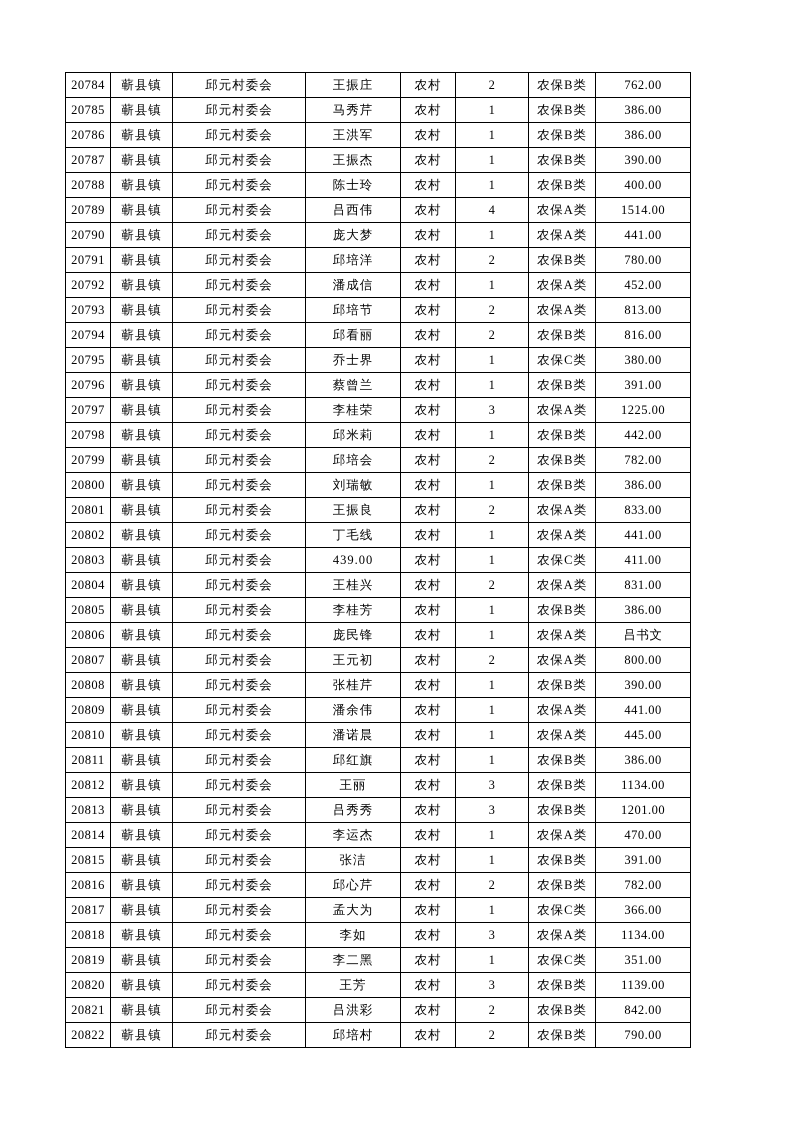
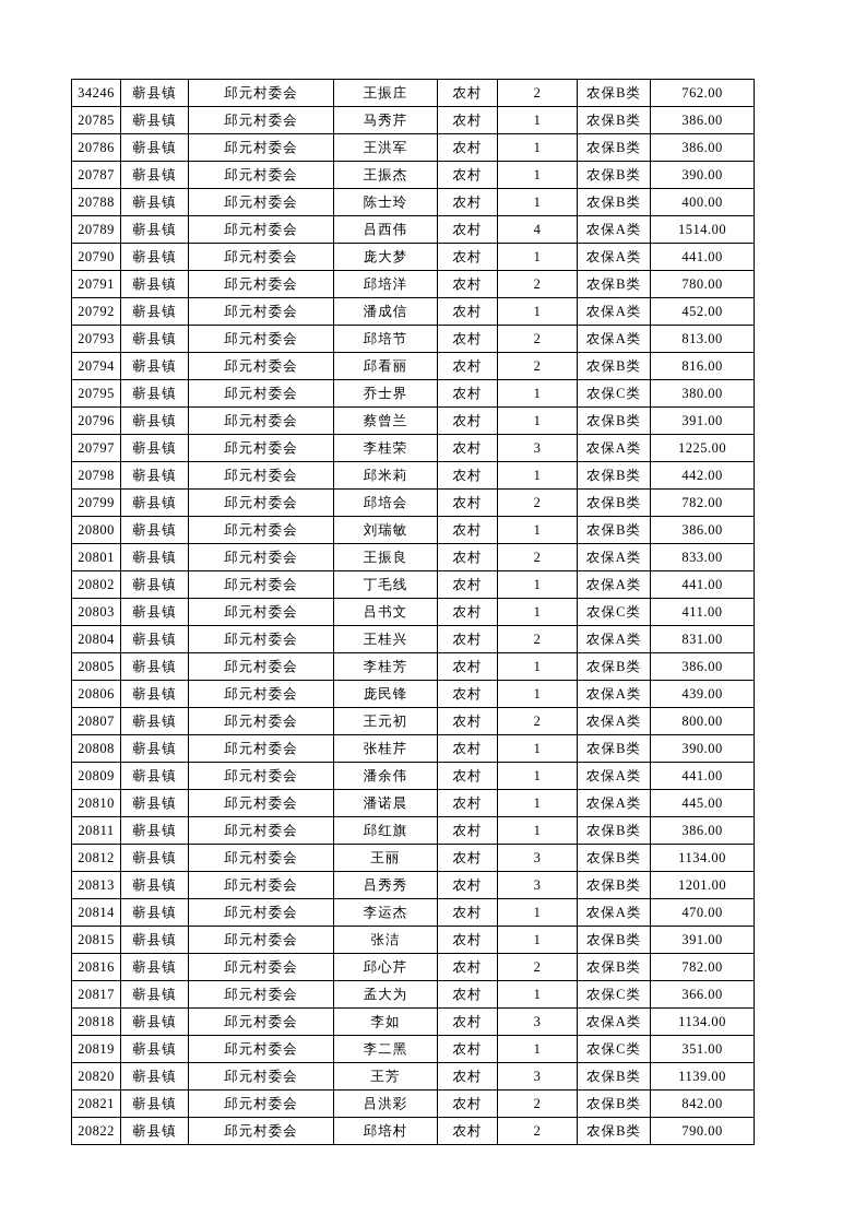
- 20784	蕲县镇	邱元村委会	王振庄	农村	2	农保B类	762.00
+ 34246	蕲县镇	邱元村委会	王振庄	农村	2	农保B类	762.00
  20785	蕲县镇	邱元村委会	马秀芹	农村	1	农保B类	386.00
  20786	蕲县镇	邱元村委会	王洪军	农村	1	农保B类	386.00
  20787	蕲县镇	邱元村委会	王振杰	农村	1	农保B类	390.00
  20788	蕲县镇	邱元村委会	陈士玲	农村	1	农保B类	400.00
  20789	蕲县镇	邱元村委会	吕西伟	农村	4	农保A类	1514.00
  20790	蕲县镇	邱元村委会	庞大梦	农村	1	农保A类	441.00
  20791	蕲县镇	邱元村委会	邱培洋	农村	2	农保B类	780.00
  20792	蕲县镇	邱元村委会	潘成信	农村	1	农保A类	452.00
  20793	蕲县镇	邱元村委会	邱培节	农村	2	农保A类	813.00
  20794	蕲县镇	邱元村委会	邱看丽	农村	2	农保B类	816.00
  20795	蕲县镇	邱元村委会	乔士界	农村	1	农保C类	380.00
  20796	蕲县镇	邱元村委会	蔡曾兰	农村	1	农保B类	391.00
  20797	蕲县镇	邱元村委会	李桂荣	农村	3	农保A类	1225.00
  20798	蕲县镇	邱元村委会	邱米莉	农村	1	农保B类	442.00
  20799	蕲县镇	邱元村委会	邱培会	农村	2	农保B类	782.00
  20800	蕲县镇	邱元村委会	刘瑞敏	农村	1	农保B类	386.00
  20801	蕲县镇	邱元村委会	王振良	农村	2	农保A类	833.00
  20802	蕲县镇	邱元村委会	丁毛线	农村	1	农保A类	441.00
- 20803	蕲县镇	邱元村委会	439.00	农村	1	农保C类	411.00
+ 20803	蕲县镇	邱元村委会	吕书文	农村	1	农保C类	411.00
  20804	蕲县镇	邱元村委会	王桂兴	农村	2	农保A类	831.00
  20805	蕲县镇	邱元村委会	李桂芳	农村	1	农保B类	386.00
- 20806	蕲县镇	邱元村委会	庞民锋	农村	1	农保A类	吕书文
+ 20806	蕲县镇	邱元村委会	庞民锋	农村	1	农保A类	439.00
  20807	蕲县镇	邱元村委会	王元初	农村	2	农保A类	800.00
  20808	蕲县镇	邱元村委会	张桂芹	农村	1	农保B类	390.00
  20809	蕲县镇	邱元村委会	潘余伟	农村	1	农保A类	441.00
  20810	蕲县镇	邱元村委会	潘诺晨	农村	1	农保A类	445.00
  20811	蕲县镇	邱元村委会	邱红旗	农村	1	农保B类	386.00
  20812	蕲县镇	邱元村委会	王丽	农村	3	农保B类	1134.00
  20813	蕲县镇	邱元村委会	吕秀秀	农村	3	农保B类	1201.00
  20814	蕲县镇	邱元村委会	李运杰	农村	1	农保A类	470.00
  20815	蕲县镇	邱元村委会	张洁	农村	1	农保B类	391.00
  20816	蕲县镇	邱元村委会	邱心芹	农村	2	农保B类	782.00
  20817	蕲县镇	邱元村委会	孟大为	农村	1	农保C类	366.00
  20818	蕲县镇	邱元村委会	李如	农村	3	农保A类	1134.00
  20819	蕲县镇	邱元村委会	李二黑	农村	1	农保C类	351.00
  20820	蕲县镇	邱元村委会	王芳	农村	3	农保B类	1139.00
  20821	蕲县镇	邱元村委会	吕洪彩	农村	2	农保B类	842.00
  20822	蕲县镇	邱元村委会	邱培村	农村	2	农保B类	790.00
